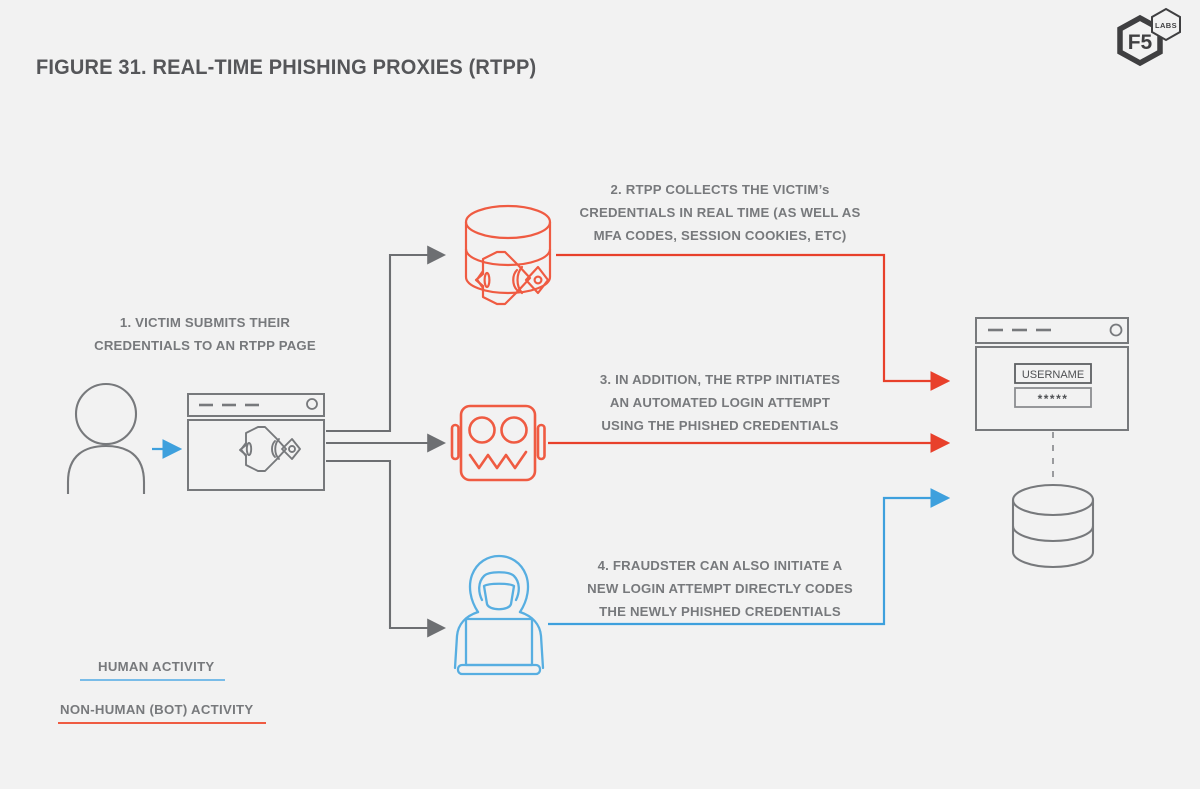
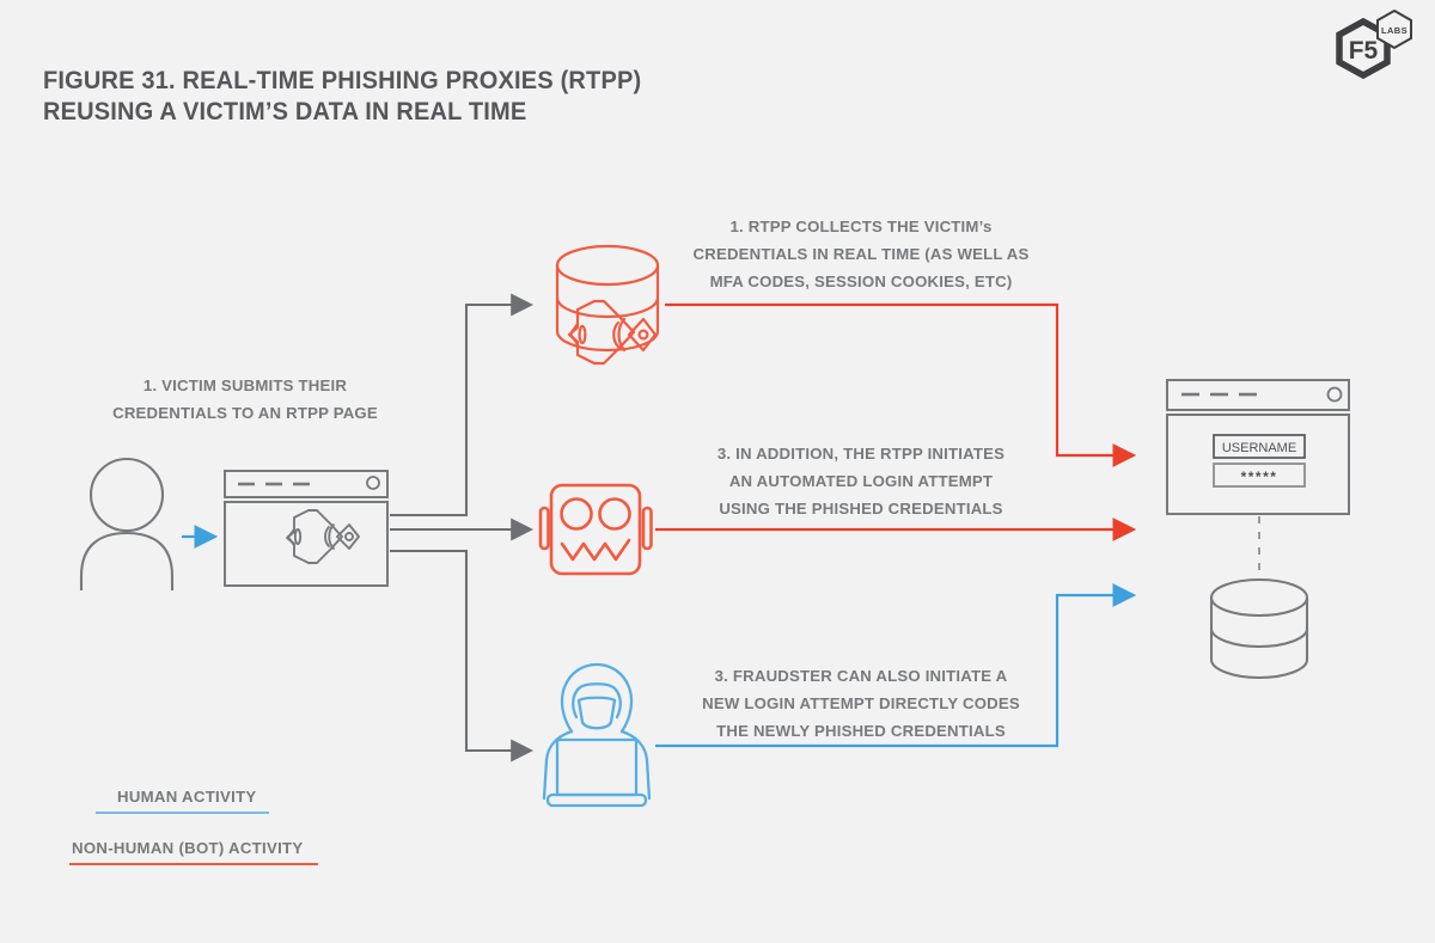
  FIGURE 31. REAL-TIME PHISHING PROXIES (RTPP)
+ REUSING A VICTIM’S DATA IN REAL TIME
  1. VICTIM SUBMITS THEIR
  CREDENTIALS TO AN RTPP PAGE
- 2. RTPP COLLECTS THE VICTIM’s
+ 1. RTPP COLLECTS THE VICTIM’s
  CREDENTIALS IN REAL TIME (AS WELL AS
  MFA CODES, SESSION COOKIES, ETC)
  3. IN ADDITION, THE RTPP INITIATES
  AN AUTOMATED LOGIN ATTEMPT
  USING THE PHISHED CREDENTIALS
- 4. FRAUDSTER CAN ALSO INITIATE A
+ 3. FRAUDSTER CAN ALSO INITIATE A
  NEW LOGIN ATTEMPT DIRECTLY CODES
  THE NEWLY PHISHED CREDENTIALS
  HUMAN ACTIVITY
  NON-HUMAN (BOT) ACTIVITY
  F5
  LABS
  USERNAME
  *****
